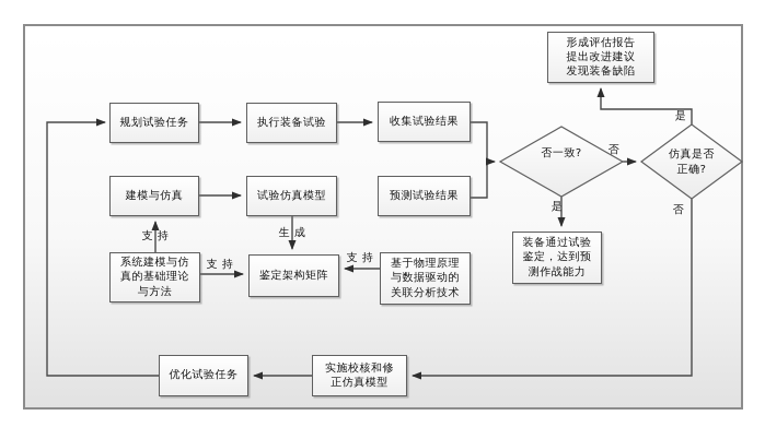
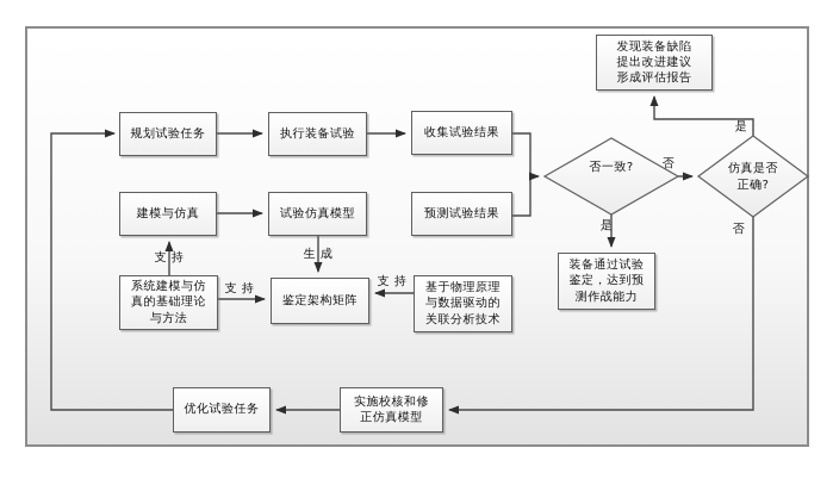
  规划试验任务
  执行装备试验
  收集试验结果
  建模与仿真
  试验仿真模型
  预测试验结果
- 形成评估报告
+ 发现装备缺陷
  提出改进建议
- 发现装备缺陷
+ 形成评估报告
  系统建模与仿
  真的基础理论
  与方法
  鉴定架构矩阵
  基于物理原理
  与数据驱动的
  关联分析技术
  装备通过试验
  鉴定，达到预
  测作战能力
  优化试验任务
  实施校核和修
  正仿真模型
  否一致?
  仿真是否
  正确?
  是
  否
  是
  否
  支 持
  生 成
  支 持
  支 持
